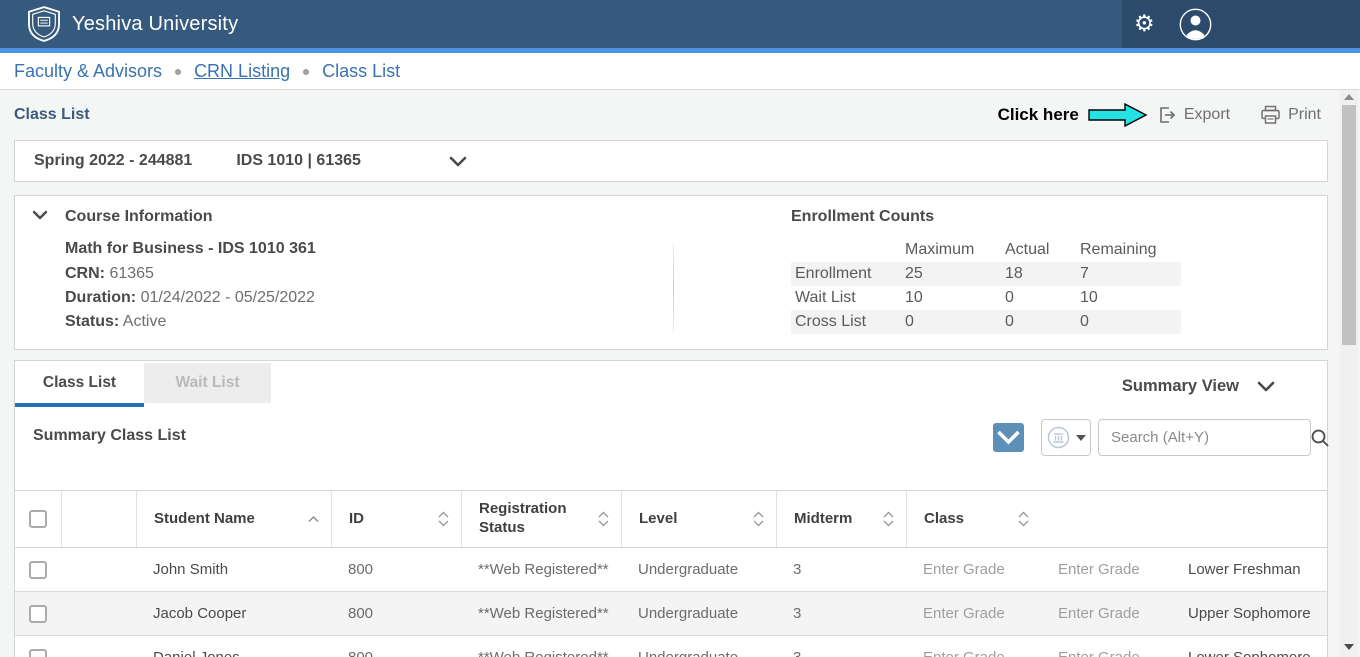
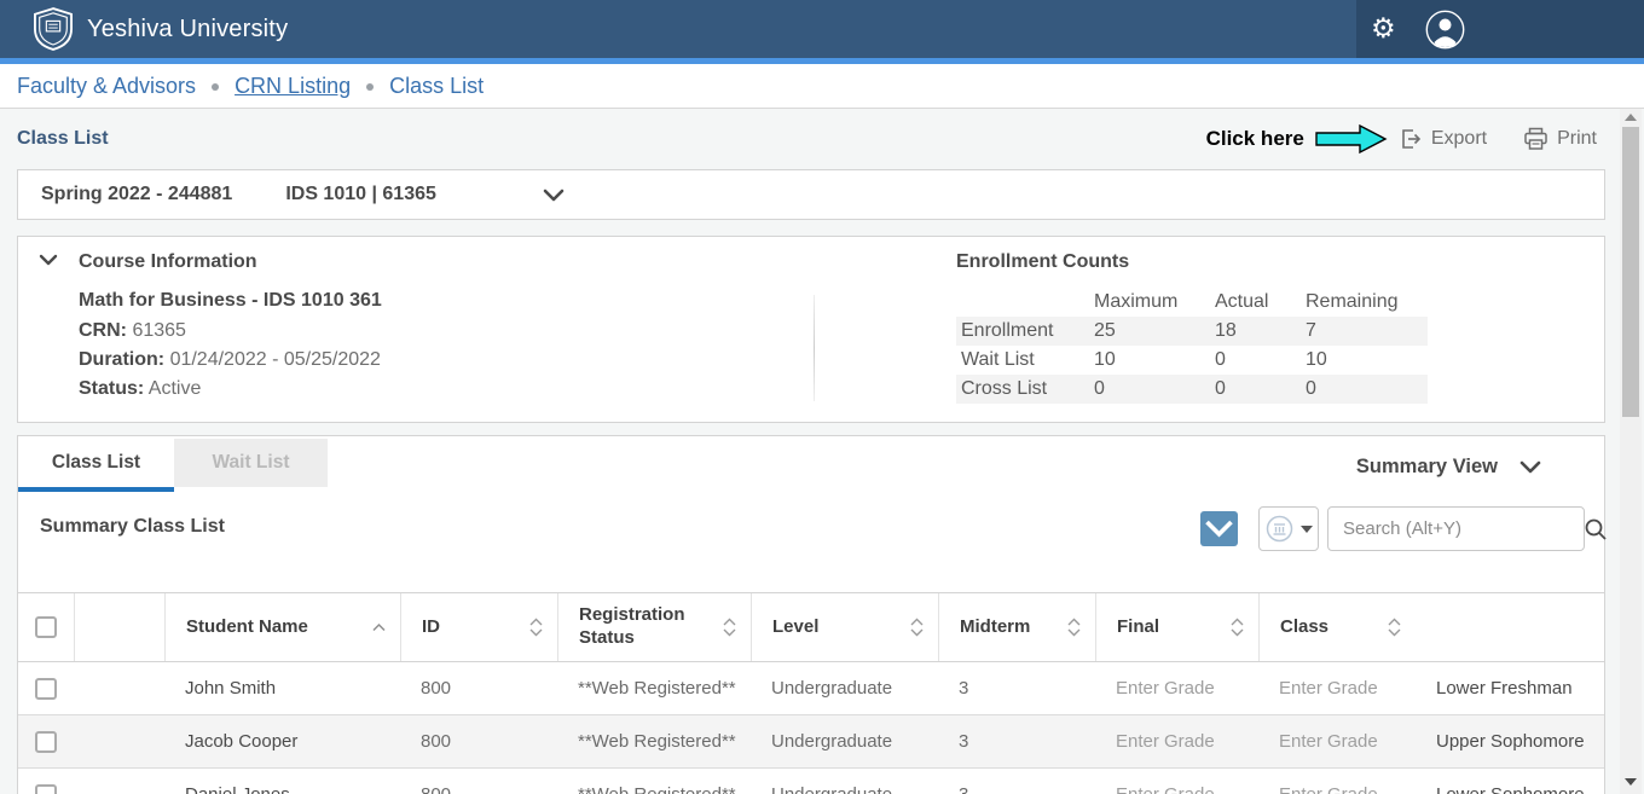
  Yeshiva University
  ⚙
  Faculty & Advisors
  CRN Listing
  Class List
  Class List
  Click here
  Export
  Print
  Spring 2022 - 244881
  IDS 1010 | 61365
  Course Information
  Math for Business - IDS 1010 361
  CRN: 61365
  Duration: 01/24/2022 - 05/25/2022
  Status: Active
  Enrollment Counts
  Maximum
  Actual
  Remaining
  Enrollment
  25
  18
  7
  Wait List
  10
  0
  10
  Cross List
  0
  0
  0
  Class List
  Wait List
  Summary View
  Summary Class List
  Search (Alt+Y)
  Student Name
  ID
  Registration Status
  Level
  Midterm
+ Final
  Class
  John Smith
  800
  **Web Registered**
  Undergraduate
  3
  Enter Grade
  Enter Grade
  Lower Freshman
  Jacob Cooper
  800
  **Web Registered**
  Undergraduate
  3
  Enter Grade
  Enter Grade
  Upper Sophomore
